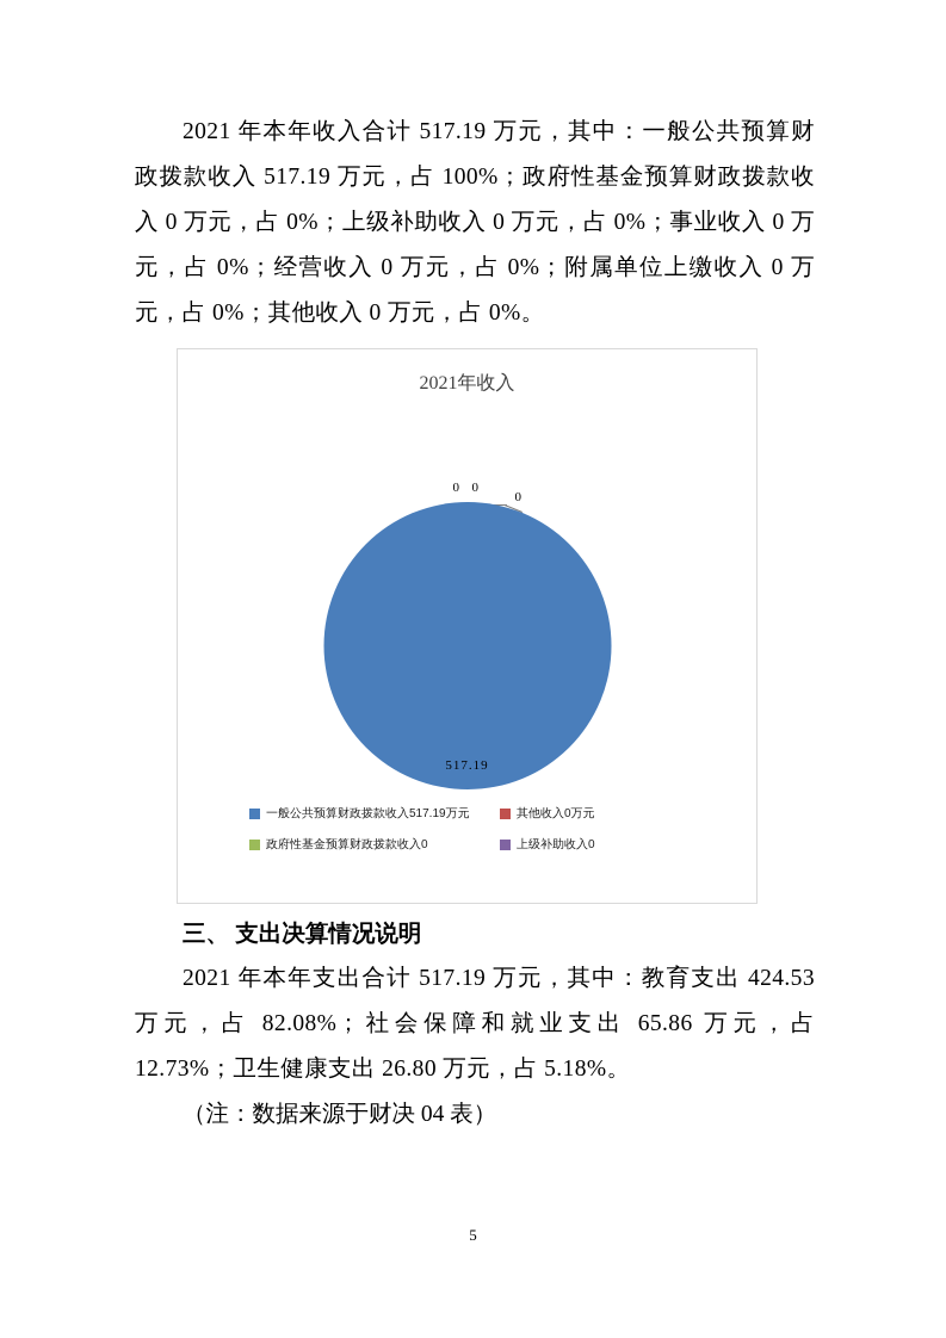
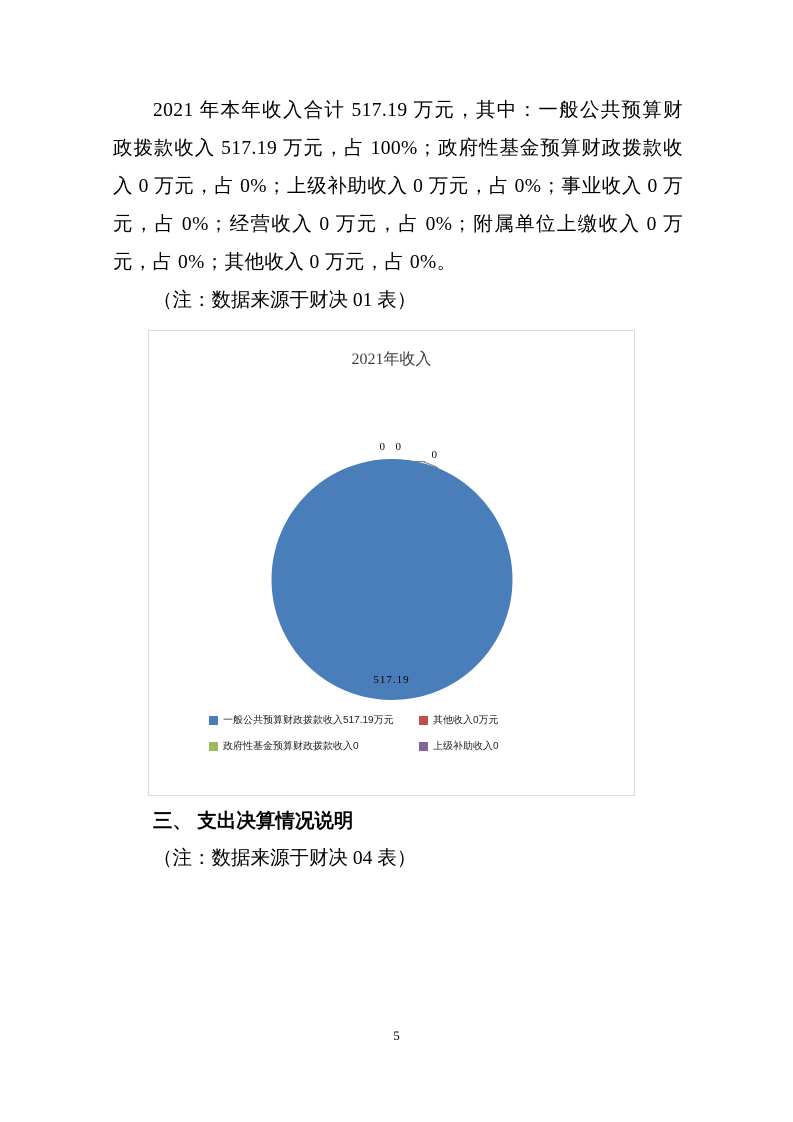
  2021 年本年收入合计 517.19 万元，其中：一般公共预算财政拨款收入 517.19 万元，占 100%；政府性基金预算财政拨款收入 0 万元，占 0%；上级补助收入 0 万元，占 0%；事业收入 0 万元，占 0%；经营收入 0 万元，占 0%；附属单位上缴收入 0 万元，占 0%；其他收入 0 万元，占 0%。
+ （注：数据来源于财决 01 表）
  2021年收入
  0
  0
  0
  517.19
  一般公共预算财政拨款收入517.19万元
  其他收入0万元
  政府性基金预算财政拨款收入0
  上级补助收入0
  三、 支出决算情况说明
- 2021 年本年支出合计 517.19 万元，其中：教育支出 424.53 万元，占 82.08%；社会保障和就业支出 65.86 万元，占 12.73%；卫生健康支出 26.80 万元，占 5.18%。
  （注：数据来源于财决 04 表）
  5
